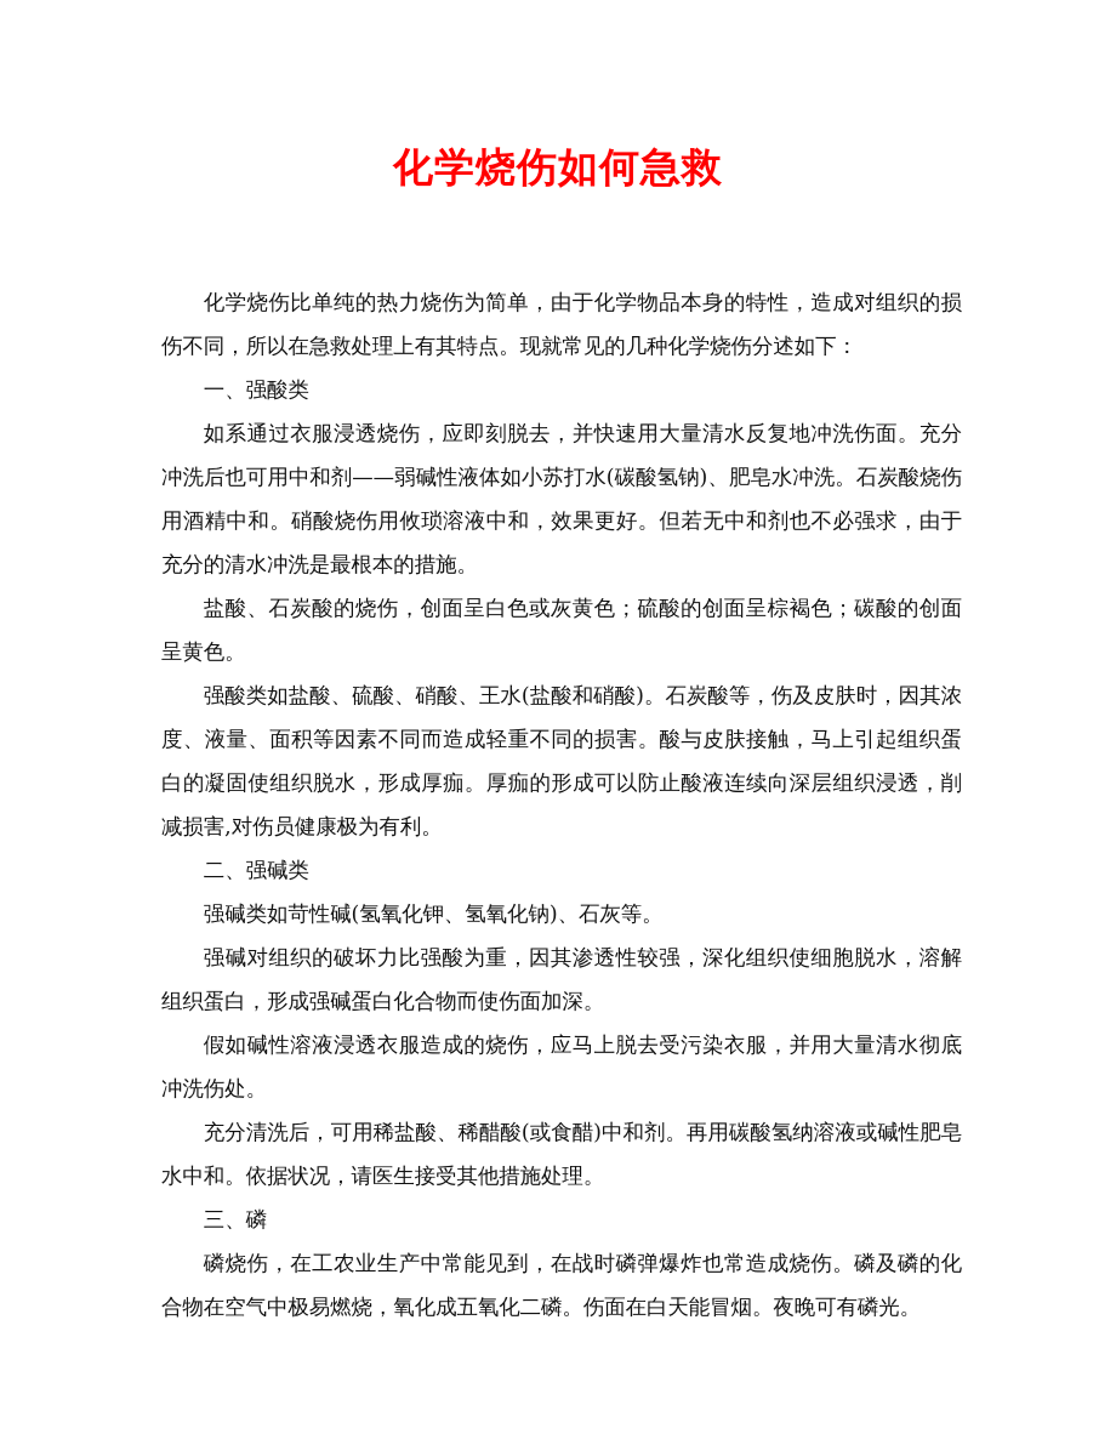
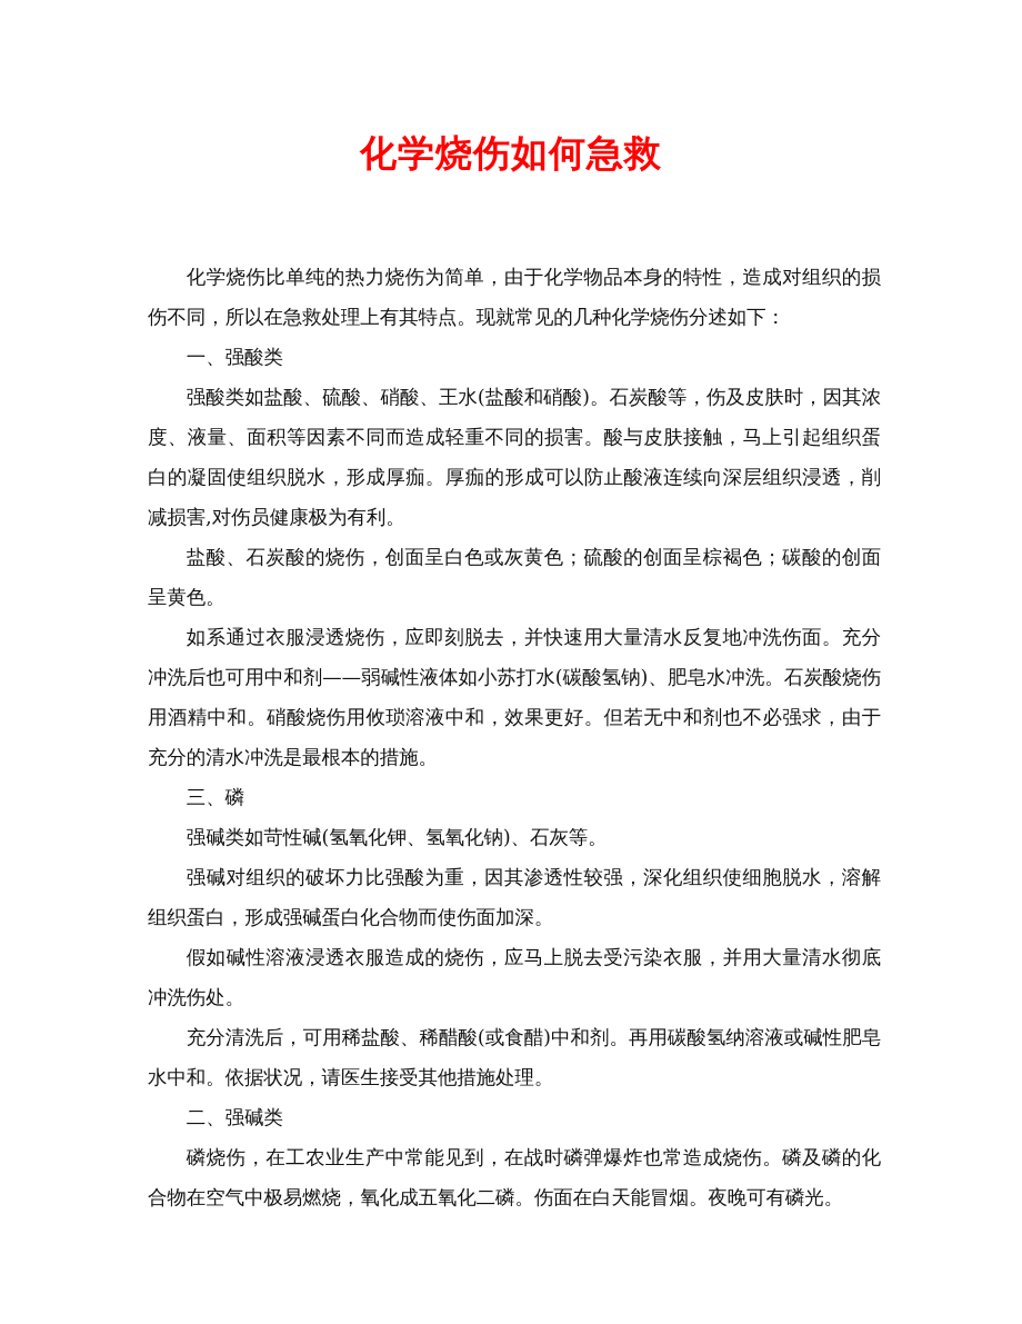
  化学烧伤如何急救
  化学烧伤比单纯的热力烧伤为简单，由于化学物品本身的特性，造成对组织的损伤不同，所以在急救处理上有其特点。现就常见的几种化学烧伤分述如下：
  一、强酸类
- 如系通过衣服浸透烧伤，应即刻脱去，并快速用大量清水反复地冲洗伤面。充分冲洗后也可用中和剂——弱碱性液体如小苏打水(碳酸氢钠)、肥皂水冲洗。石炭酸烧伤用酒精中和。硝酸烧伤用攸琐溶液中和，效果更好。但若无中和剂也不必强求，由于充分的清水冲洗是最根本的措施。
+ 强酸类如盐酸、硫酸、硝酸、王水(盐酸和硝酸)。石炭酸等，伤及皮肤时，因其浓度、液量、面积等因素不同而造成轻重不同的损害。酸与皮肤接触，马上引起组织蛋白的凝固使组织脱水，形成厚痂。厚痂的形成可以防止酸液连续向深层组织浸透，削减损害,对伤员健康极为有利。
  盐酸、石炭酸的烧伤，创面呈白色或灰黄色；硫酸的创面呈棕褐色；碳酸的创面呈黄色。
- 强酸类如盐酸、硫酸、硝酸、王水(盐酸和硝酸)。石炭酸等，伤及皮肤时，因其浓度、液量、面积等因素不同而造成轻重不同的损害。酸与皮肤接触，马上引起组织蛋白的凝固使组织脱水，形成厚痂。厚痂的形成可以防止酸液连续向深层组织浸透，削减损害,对伤员健康极为有利。
+ 如系通过衣服浸透烧伤，应即刻脱去，并快速用大量清水反复地冲洗伤面。充分冲洗后也可用中和剂——弱碱性液体如小苏打水(碳酸氢钠)、肥皂水冲洗。石炭酸烧伤用酒精中和。硝酸烧伤用攸琐溶液中和，效果更好。但若无中和剂也不必强求，由于充分的清水冲洗是最根本的措施。
- 二、强碱类
+ 三、磷
  强碱类如苛性碱(氢氧化钾、氢氧化钠)、石灰等。
  强碱对组织的破坏力比强酸为重，因其渗透性较强，深化组织使细胞脱水，溶解组织蛋白，形成强碱蛋白化合物而使伤面加深。
  假如碱性溶液浸透衣服造成的烧伤，应马上脱去受污染衣服，并用大量清水彻底冲洗伤处。
  充分清洗后，可用稀盐酸、稀醋酸(或食醋)中和剂。再用碳酸氢纳溶液或碱性肥皂水中和。依据状况，请医生接受其他措施处理。
- 三、磷
+ 二、强碱类
  磷烧伤，在工农业生产中常能见到，在战时磷弹爆炸也常造成烧伤。磷及磷的化合物在空气中极易燃烧，氧化成五氧化二磷。伤面在白天能冒烟。夜晚可有磷光。
